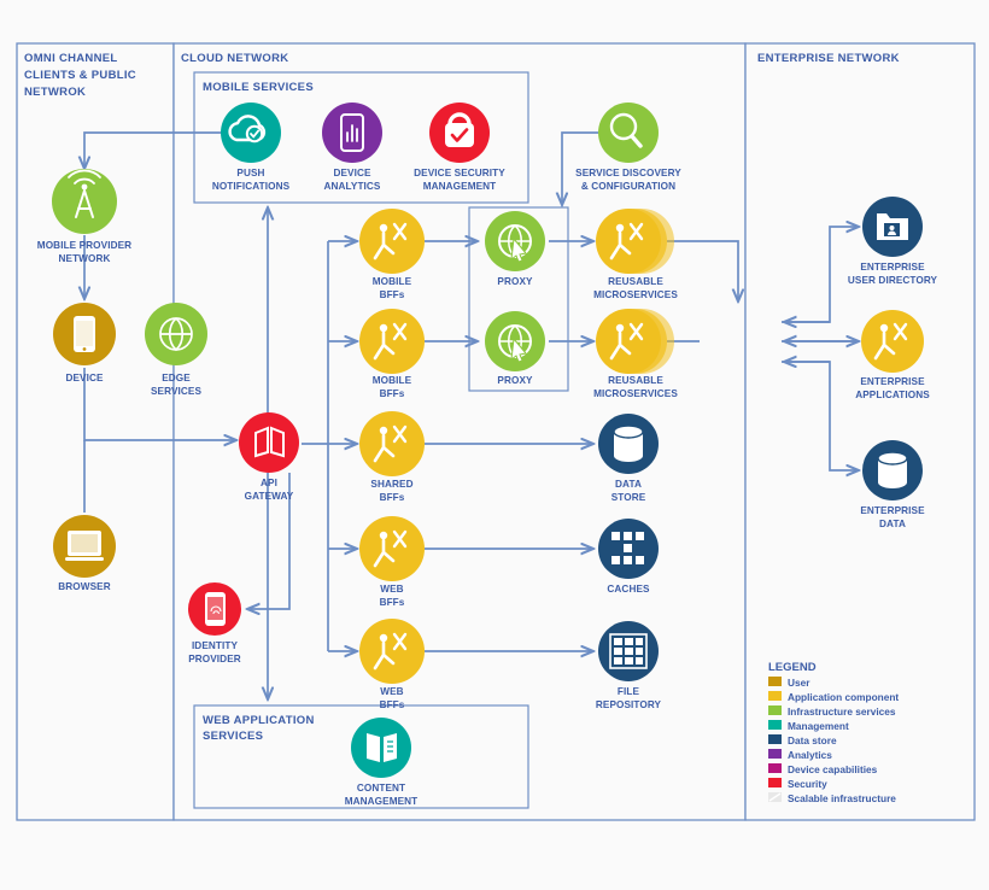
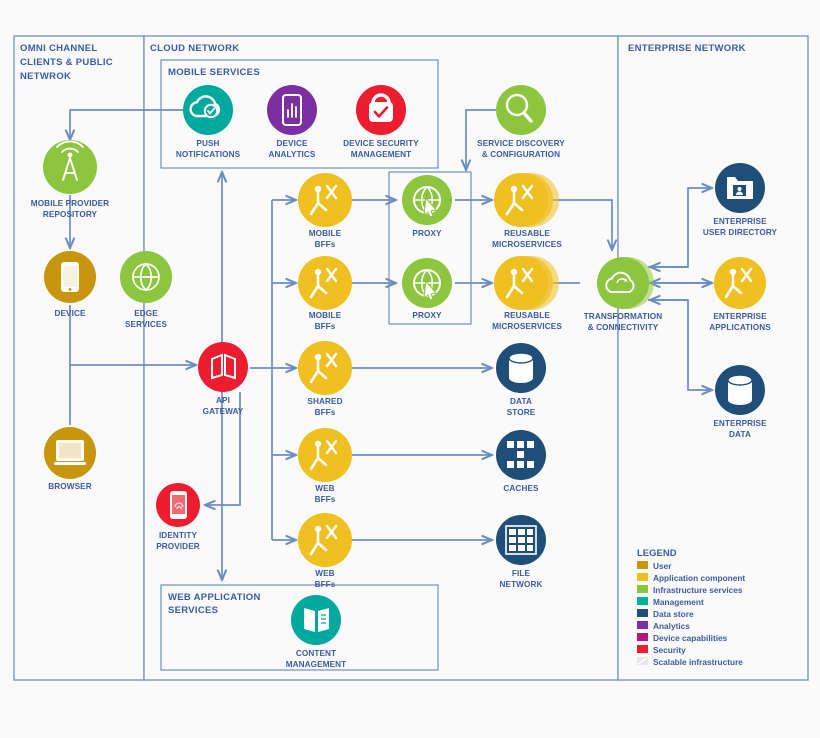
  OMNI CHANNEL
  CLIENTS & PUBLIC
  NETWROK
  CLOUD NETWORK
  ENTERPRISE NETWORK
  MOBILE SERVICES
  WEB APPLICATION
  SERVICES
  MOBILE PROVIDER
- NETWORK
+ REPOSITORY
  DEVICE
  EDGE
  SERVICES
  BROWSER
  PUSH
  NOTIFICATIONS
  DEVICE
  ANALYTICS
  DEVICE SECURITY
  MANAGEMENT
  SERVICE DISCOVERY
  & CONFIGURATION
  API
  GATEWAY
  IDENTITY
  PROVIDER
  MOBILE
  BFFs
  MOBILE
  BFFs
  SHARED
  BFFs
  WEB
  BFFs
  WEB
  BFFs
  PROXY
  PROXY
  REUSABLE
  MICROSERVICES
  REUSABLE
  MICROSERVICES
  DATA
  STORE
  CACHES
  FILE
- REPOSITORY
+ NETWORK
  CONTENT
  MANAGEMENT
+ TRANSFORMATION
+ & CONNECTIVITY
  ENTERPRISE
  USER DIRECTORY
  ENTERPRISE
  APPLICATIONS
  ENTERPRISE
  DATA
  LEGEND
  User
  Application component
  Infrastructure services
  Management
  Data store
  Analytics
  Device capabilities
  Security
  Scalable infrastructure
